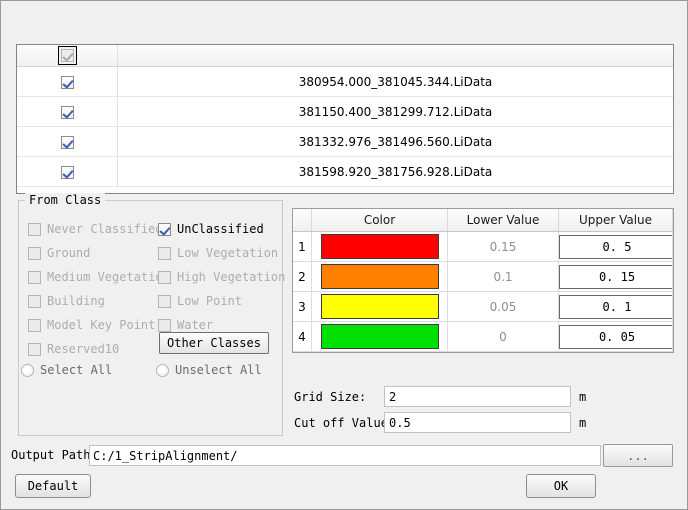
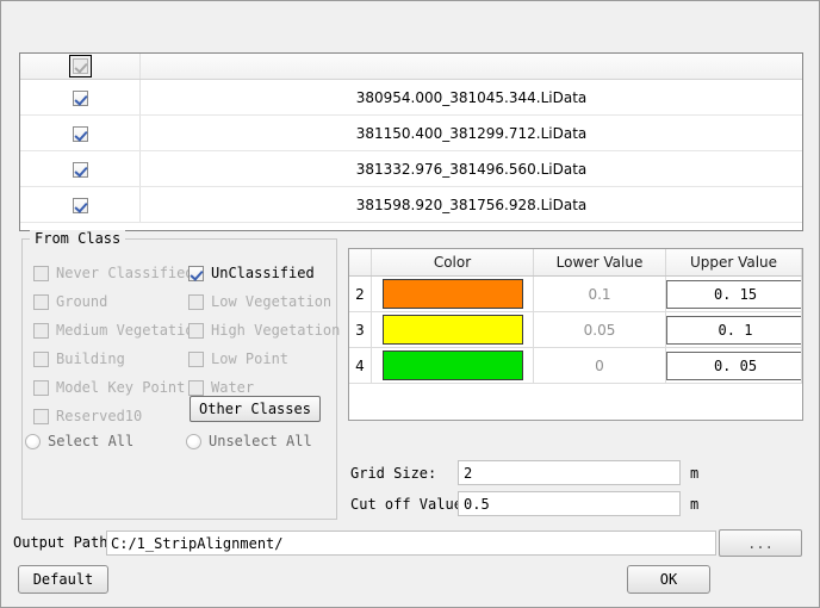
  	380954.000_381045.344.LiData
  	381150.400_381299.712.LiData
  	381332.976_381496.560.LiData
  	381598.920_381756.928.LiData
  From Class
  Never Classifie
  UnClassified
  Ground
  Low Vegetation
  Medium Vegetati
  High Vegetation
  Building
  Low Point
  Model Key Point
  Water
  Reserved10
  Other Classes
  Select All
  Unselect All
  	Color	Lower Value	Upper Value
- 1		0.15	0. 5
  2		0.1	0. 15
  3		0.05	0. 1
  4		0	0. 05
  Grid Size:
  2
  m
  Cut off Valu
  0.5
  m
  Output Path
  C:/1_StripAlignment/
  ...
  Default
  OK
